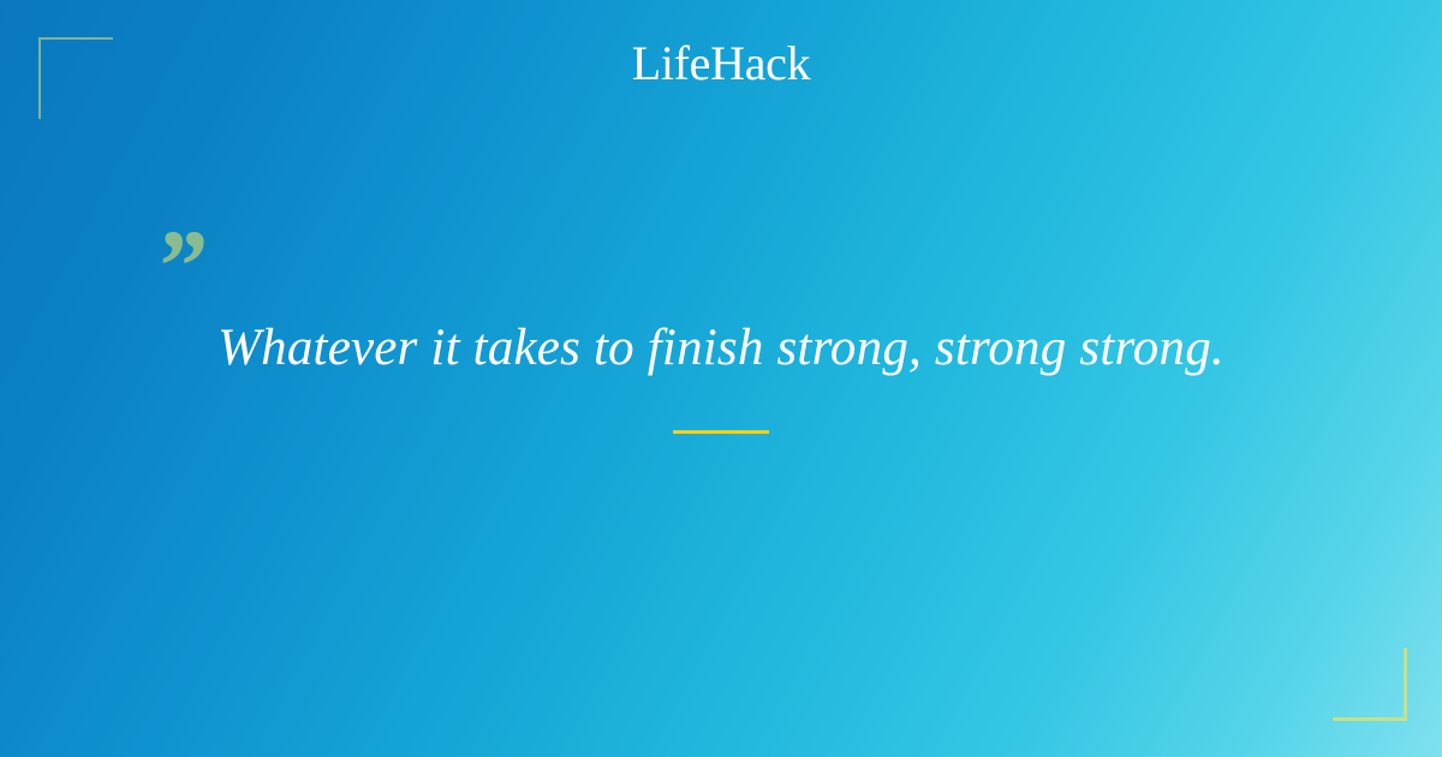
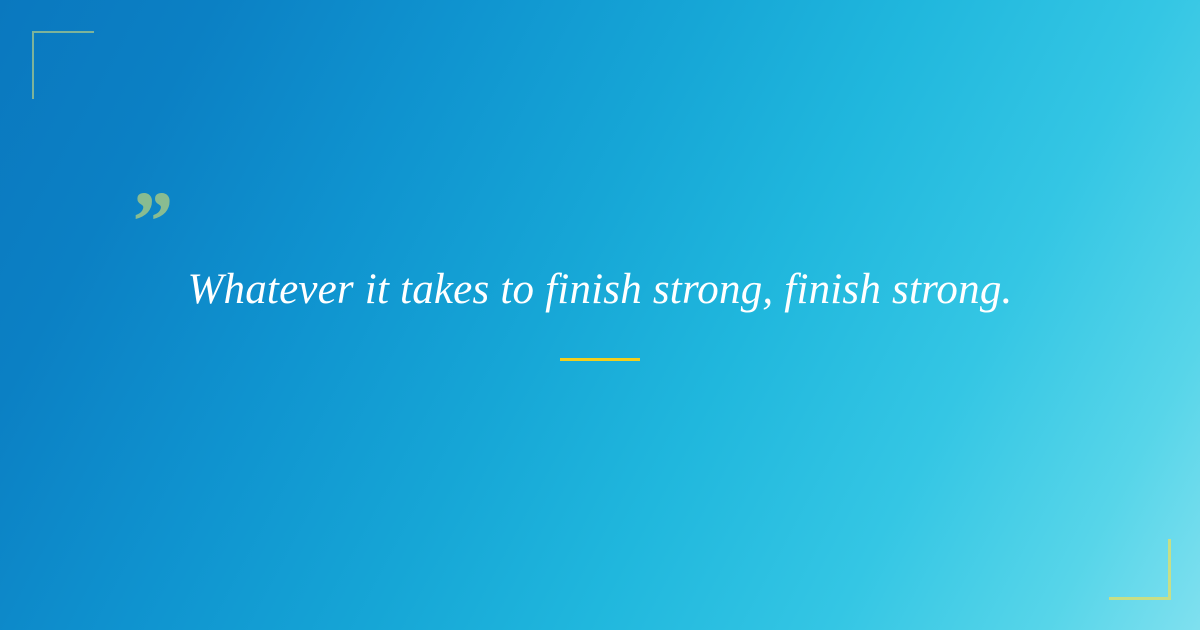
- LifeHack
  ”
- Whatever it takes to finish strong, strong strong.
+ Whatever it takes to finish strong, finish strong.
